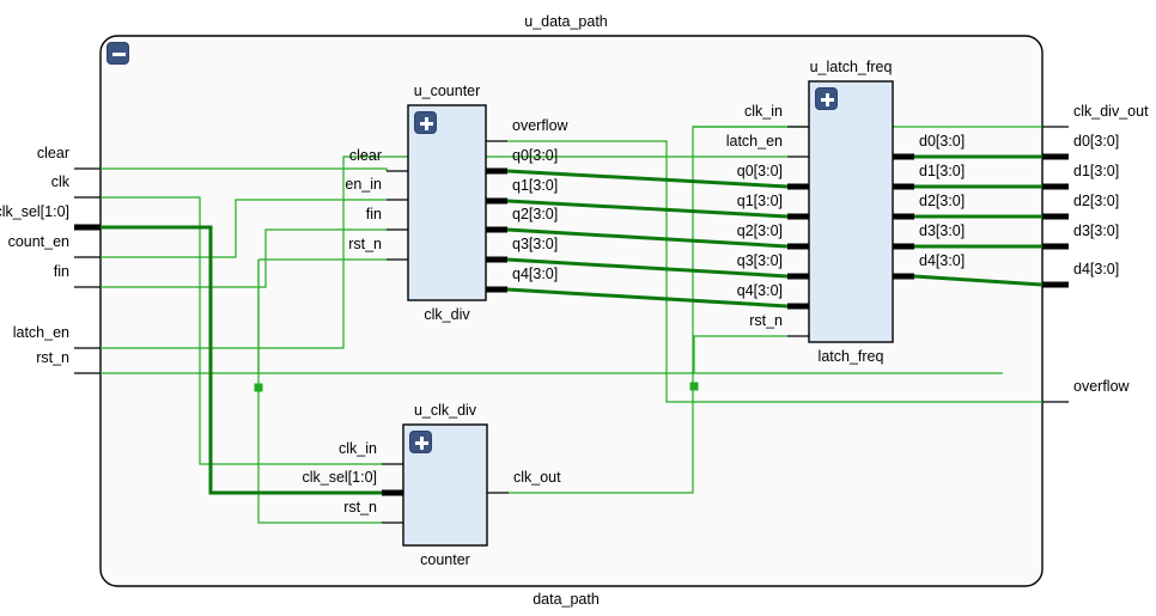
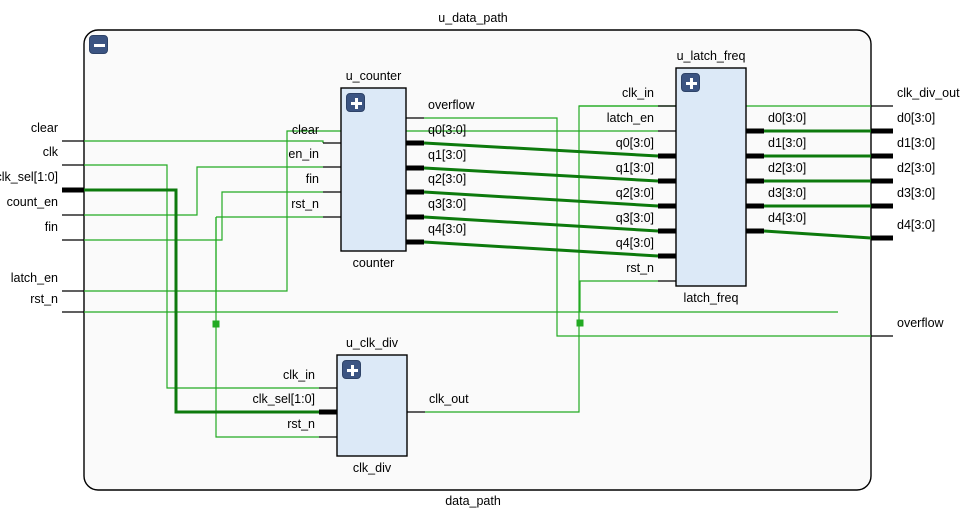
  u_data_path
  data_path
  u_counter
- clk_div
+ counter
  clear
  en_in
  fin
  rst_n
  overflow
  q0[3:0]
  q1[3:0]
  q2[3:0]
  q3[3:0]
  q4[3:0]
  u_latch_freq
  latch_freq
  clk_in
  latch_en
  q0[3:0]
  q1[3:0]
  q2[3:0]
  q3[3:0]
  q4[3:0]
  rst_n
  d0[3:0]
  d1[3:0]
  d2[3:0]
  d3[3:0]
  d4[3:0]
  u_clk_div
- counter
+ clk_div
  clk_in
  clk_sel[1:0]
  rst_n
  clk_out
  clear
  clk
  lk_sel[1:0]
  count_en
  fin
  latch_en
  rst_n
  clk_div_out
  d0[3:0]
  d1[3:0]
  d2[3:0]
  d3[3:0]
  d4[3:0]
  overflow
